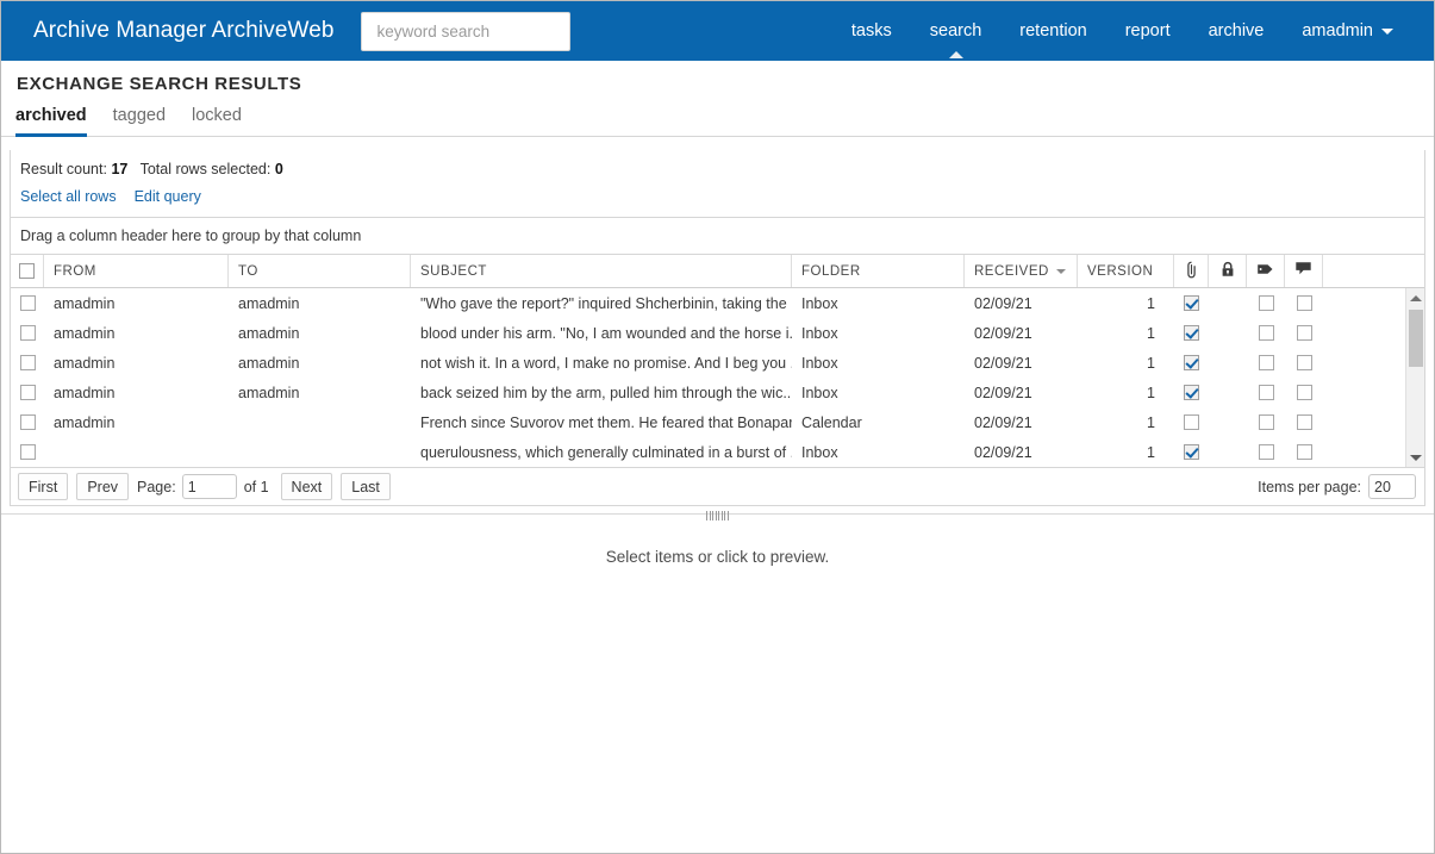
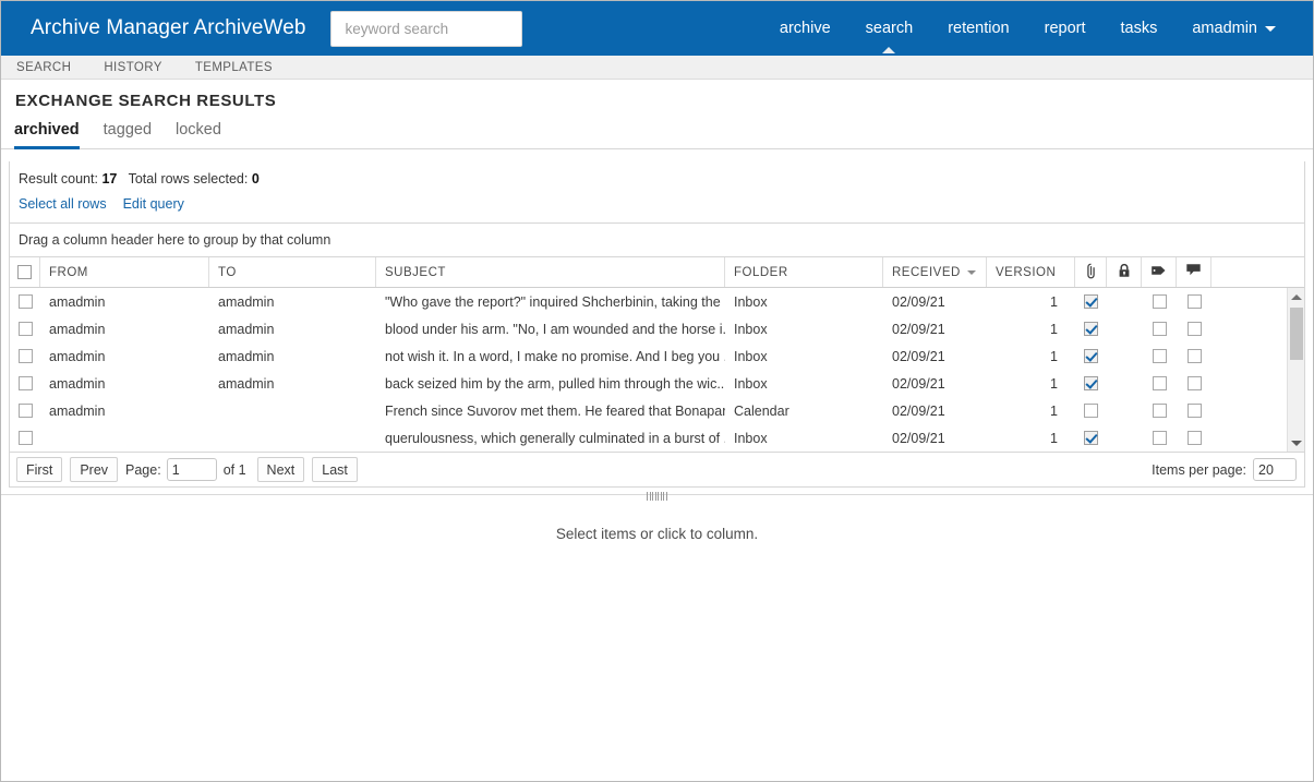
  Archive Manager ArchiveWeb
  keyword search
- tasks
+ archive
  search
  retention
  report
- archive
+ tasks
  amadmin
+ SEARCH
+ HISTORY
+ TEMPLATES
  EXCHANGE SEARCH RESULTS
  archived
  tagged
  locked
  Result count: 17 Total rows selected: 0
  Select all rows
  Edit query
  Drag a column header here to group by that column
  FROM
  TO
  SUBJECT
  FOLDER
  RECEIVED
  VERSION
  amadmin
  amadmin
  "Who gave the report?" inquired Shcherbinin, taking the
  Inbox
  02/09/21
  1
  amadmin
  amadmin
  blood under his arm. "No, I am wounded and the horse i.
  Inbox
  02/09/21
  1
  amadmin
  amadmin
  not wish it. In a word, I make no promise. And I beg you
  Inbox
  02/09/21
  1
  amadmin
  amadmin
  back seized him by the arm, pulled him through the wic..
  Inbox
  02/09/21
  1
  amadmin
  French since Suvorov met them. He feared that Bonapar
  Calendar
  02/09/21
  1
  querulousness, which generally culminated in a burst of
  Inbox
  02/09/21
  1
  First
  Prev
  Page:
  1
  of 1
  Next
  Last
  Items per page:
  20
- Select items or click to preview.
+ Select items or click to column.
